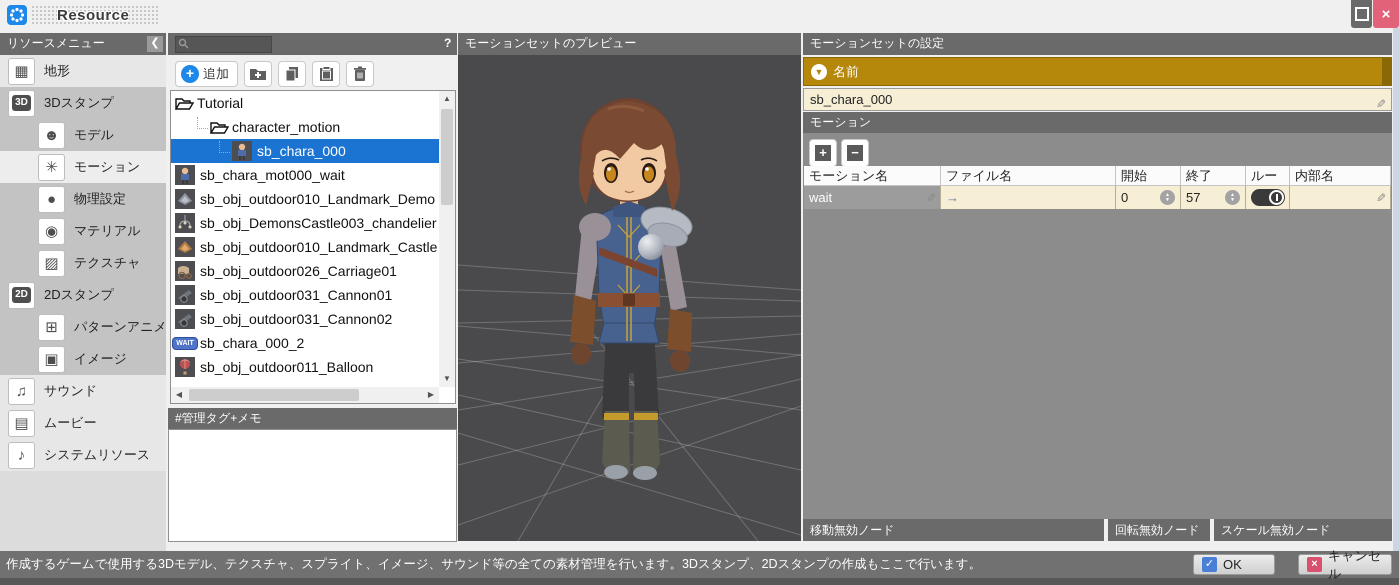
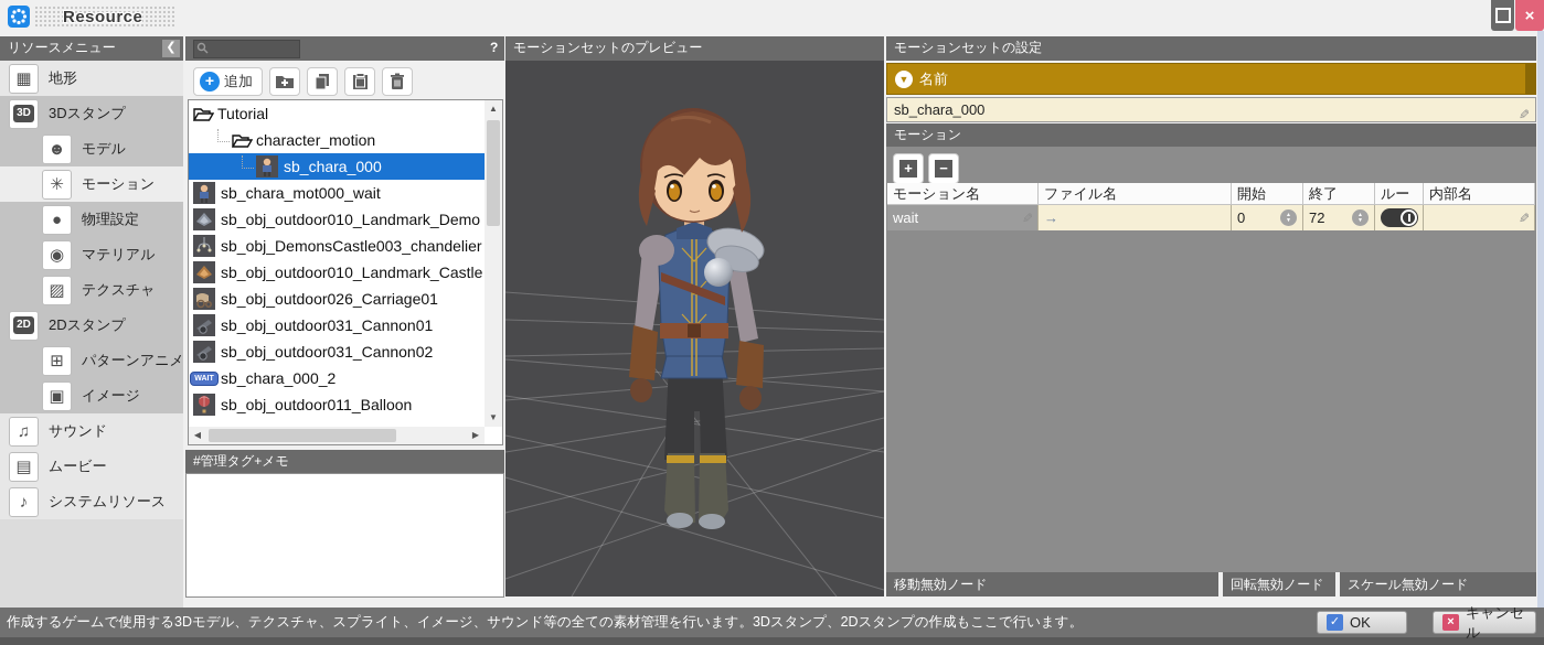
  Resource
  ×
  リソースメニュー
  ❮
  ▦
  地形
  3D
  3Dスタンプ
  ☻
  モデル
  ✳
  モーション
  ●
  物理設定
  ◉
  マテリアル
  ▨
  テクスチャ
  2D
  2Dスタンプ
  ⊞
  パターンアニメ
  ▣
  イメージ
  ♫
  サウンド
  ▤
  ムービー
  ♪
  システムリソース
  ?
  +
  追加
  Tutorial
  character_motion
  sb_chara_000
  sb_chara_mot000_wait
  sb_obj_outdoor010_Landmark_Demo
  sb_obj_DemonsCastle003_chandelier
  sb_obj_outdoor010_Landmark_Castle
  sb_obj_outdoor026_Carriage01
  sb_obj_outdoor031_Cannon01
  sb_obj_outdoor031_Cannon02
  sb_chara_000_2
  sb_obj_outdoor011_Balloon
  ▲
  ▼
  ◀
  ▶
  #管理タグ+メモ
  モーションセットのプレビュー
  モーションセットの設定
  ▼
  名前
  sb_chara_000
  モーション
  +
  −
  モーション名
  ファイル名
  開始
  終了
  内部名
  wait
  →
  0
- 57
+ 72
  移動無効ノード
  回転無効ノード
  スケール無効ノード
  作成するゲームで使用する3Dモデル、テクスチャ、スプライト、イメージ、サウンド等の全ての素材管理を行います。3Dスタンプ、2Dスタンプの作成もここで行います。
  ✓
  OK
  ×
  キャンセル
